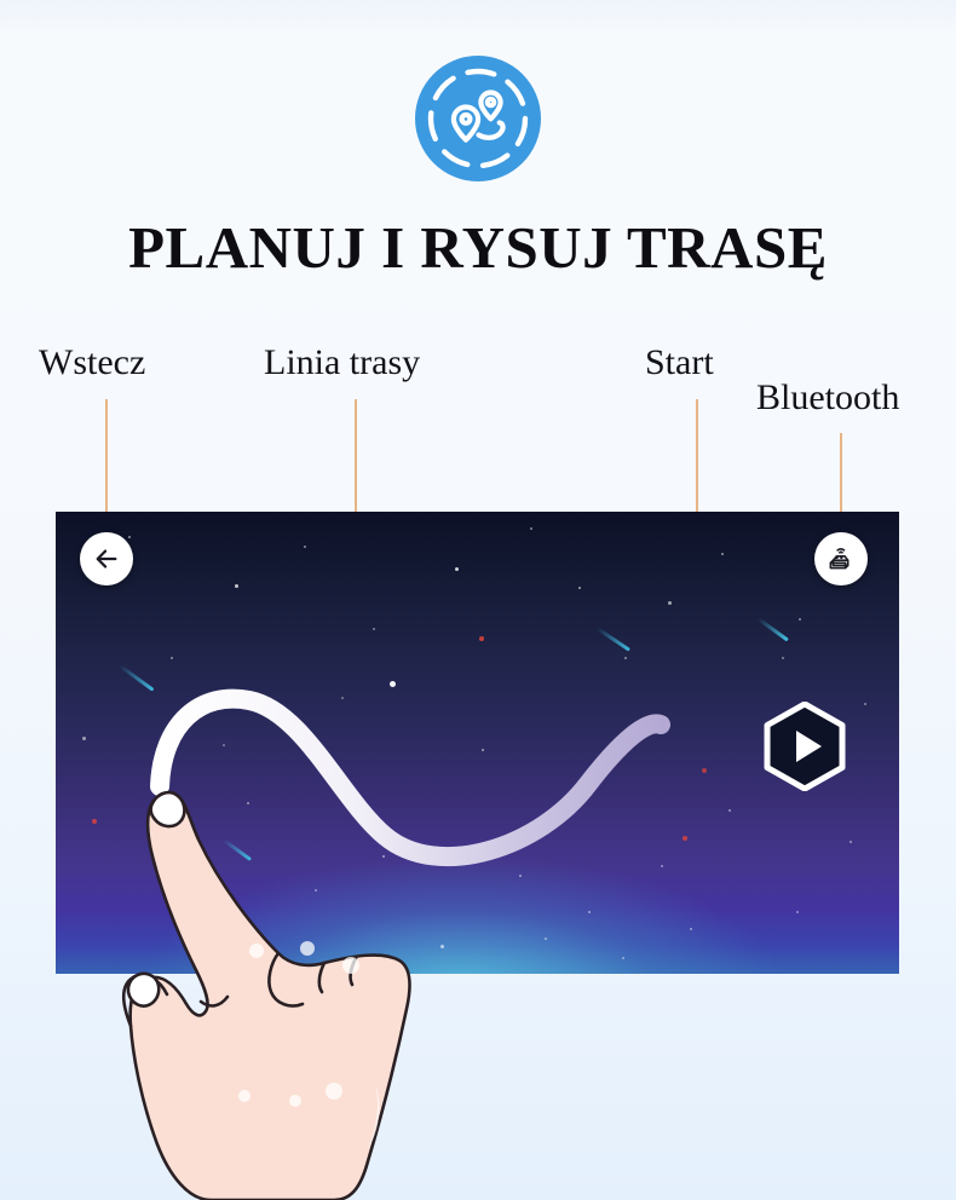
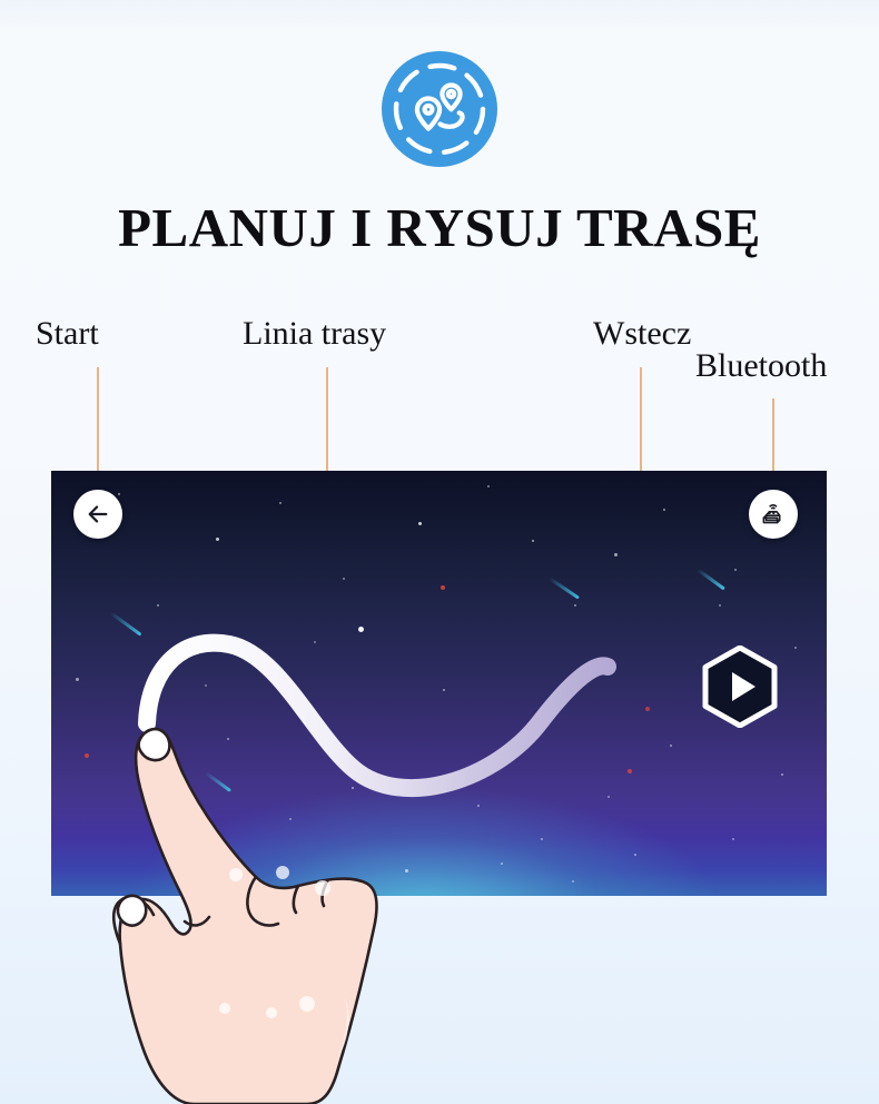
  PLANUJ I RYSUJ TRASĘ
- Wstecz
+ Start
  Linia trasy
- Start
+ Wstecz
  Bluetooth
